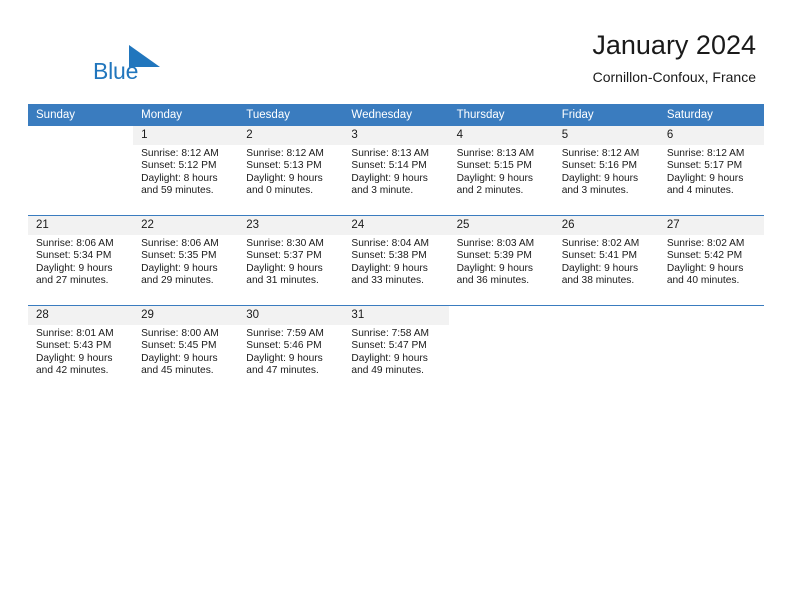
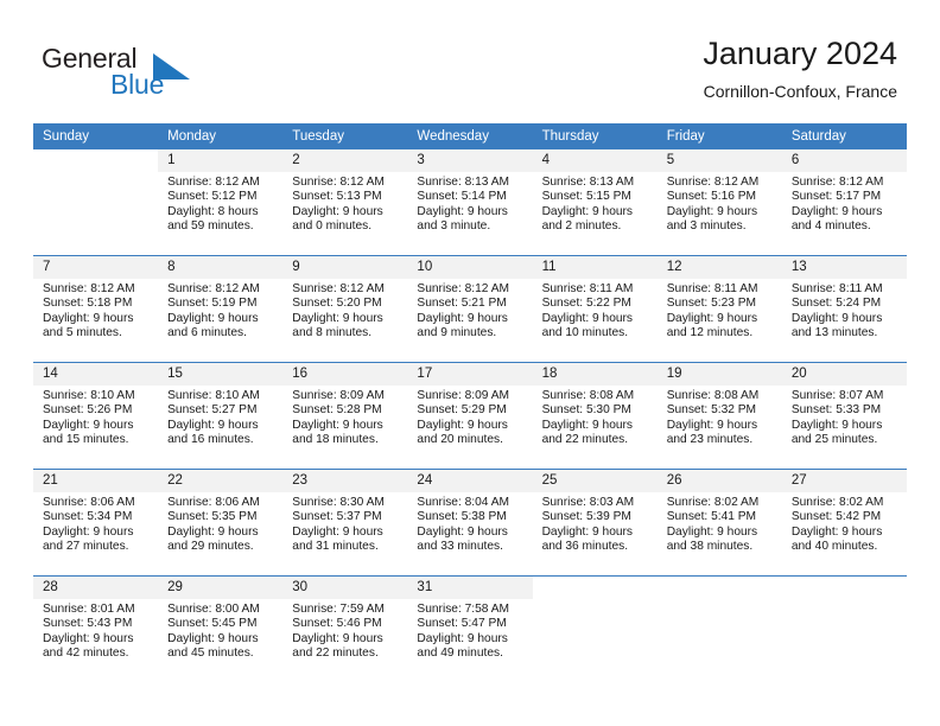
+ General
  Blue
  January 2024
  Cornillon-Confoux, France
  Sunday	Monday	Tuesday	Wednesday	Thursday	Friday	Saturday
  	1Sunrise: 8:12 AMSunset: 5:12 PMDaylight: 8 hoursand 59 minutes.	2Sunrise: 8:12 AMSunset: 5:13 PMDaylight: 9 hoursand 0 minutes.	3Sunrise: 8:13 AMSunset: 5:14 PMDaylight: 9 hoursand 3 minute.	4Sunrise: 8:13 AMSunset: 5:15 PMDaylight: 9 hoursand 2 minutes.	5Sunrise: 8:12 AMSunset: 5:16 PMDaylight: 9 hoursand 3 minutes.	6Sunrise: 8:12 AMSunset: 5:17 PMDaylight: 9 hoursand 4 minutes.
+ 7Sunrise: 8:12 AMSunset: 5:18 PMDaylight: 9 hoursand 5 minutes.	8Sunrise: 8:12 AMSunset: 5:19 PMDaylight: 9 hoursand 6 minutes.	9Sunrise: 8:12 AMSunset: 5:20 PMDaylight: 9 hoursand 8 minutes.	10Sunrise: 8:12 AMSunset: 5:21 PMDaylight: 9 hoursand 9 minutes.	11Sunrise: 8:11 AMSunset: 5:22 PMDaylight: 9 hoursand 10 minutes.	12Sunrise: 8:11 AMSunset: 5:23 PMDaylight: 9 hoursand 12 minutes.	13Sunrise: 8:11 AMSunset: 5:24 PMDaylight: 9 hoursand 13 minutes.
+ 14Sunrise: 8:10 AMSunset: 5:26 PMDaylight: 9 hoursand 15 minutes.	15Sunrise: 8:10 AMSunset: 5:27 PMDaylight: 9 hoursand 16 minutes.	16Sunrise: 8:09 AMSunset: 5:28 PMDaylight: 9 hoursand 18 minutes.	17Sunrise: 8:09 AMSunset: 5:29 PMDaylight: 9 hoursand 20 minutes.	18Sunrise: 8:08 AMSunset: 5:30 PMDaylight: 9 hoursand 22 minutes.	19Sunrise: 8:08 AMSunset: 5:32 PMDaylight: 9 hoursand 23 minutes.	20Sunrise: 8:07 AMSunset: 5:33 PMDaylight: 9 hoursand 25 minutes.
  21Sunrise: 8:06 AMSunset: 5:34 PMDaylight: 9 hoursand 27 minutes.	22Sunrise: 8:06 AMSunset: 5:35 PMDaylight: 9 hoursand 29 minutes.	23Sunrise: 8:30 AMSunset: 5:37 PMDaylight: 9 hoursand 31 minutes.	24Sunrise: 8:04 AMSunset: 5:38 PMDaylight: 9 hoursand 33 minutes.	25Sunrise: 8:03 AMSunset: 5:39 PMDaylight: 9 hoursand 36 minutes.	26Sunrise: 8:02 AMSunset: 5:41 PMDaylight: 9 hoursand 38 minutes.	27Sunrise: 8:02 AMSunset: 5:42 PMDaylight: 9 hoursand 40 minutes.
- 28Sunrise: 8:01 AMSunset: 5:43 PMDaylight: 9 hoursand 42 minutes.	29Sunrise: 8:00 AMSunset: 5:45 PMDaylight: 9 hoursand 45 minutes.	30Sunrise: 7:59 AMSunset: 5:46 PMDaylight: 9 hoursand 47 minutes.	31Sunrise: 7:58 AMSunset: 5:47 PMDaylight: 9 hoursand 49 minutes.
+ 28Sunrise: 8:01 AMSunset: 5:43 PMDaylight: 9 hoursand 42 minutes.	29Sunrise: 8:00 AMSunset: 5:45 PMDaylight: 9 hoursand 45 minutes.	30Sunrise: 7:59 AMSunset: 5:46 PMDaylight: 9 hoursand 22 minutes.	31Sunrise: 7:58 AMSunset: 5:47 PMDaylight: 9 hoursand 49 minutes.
